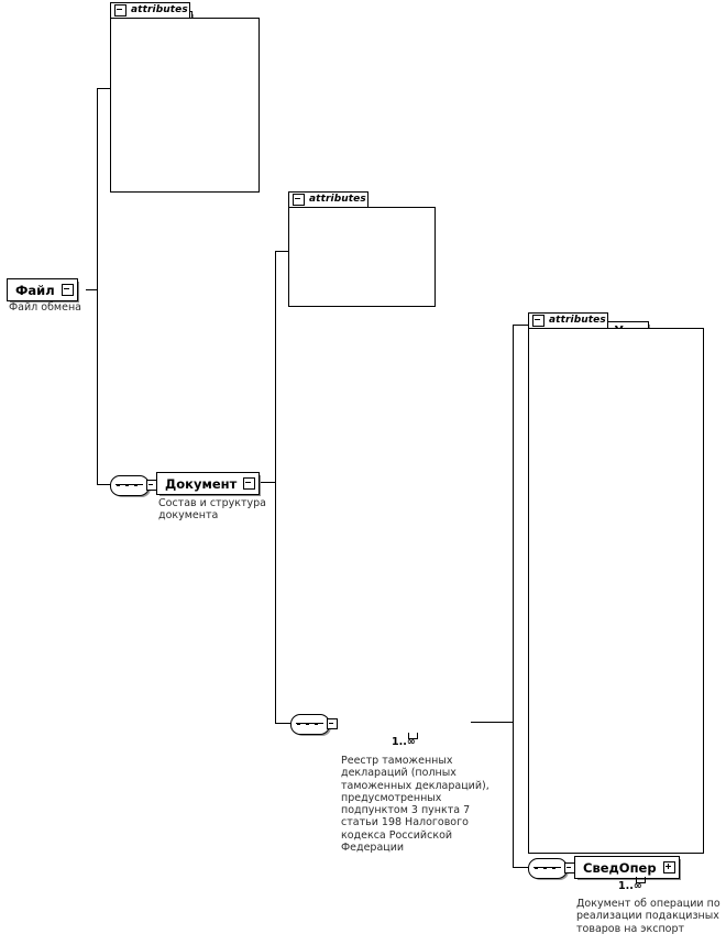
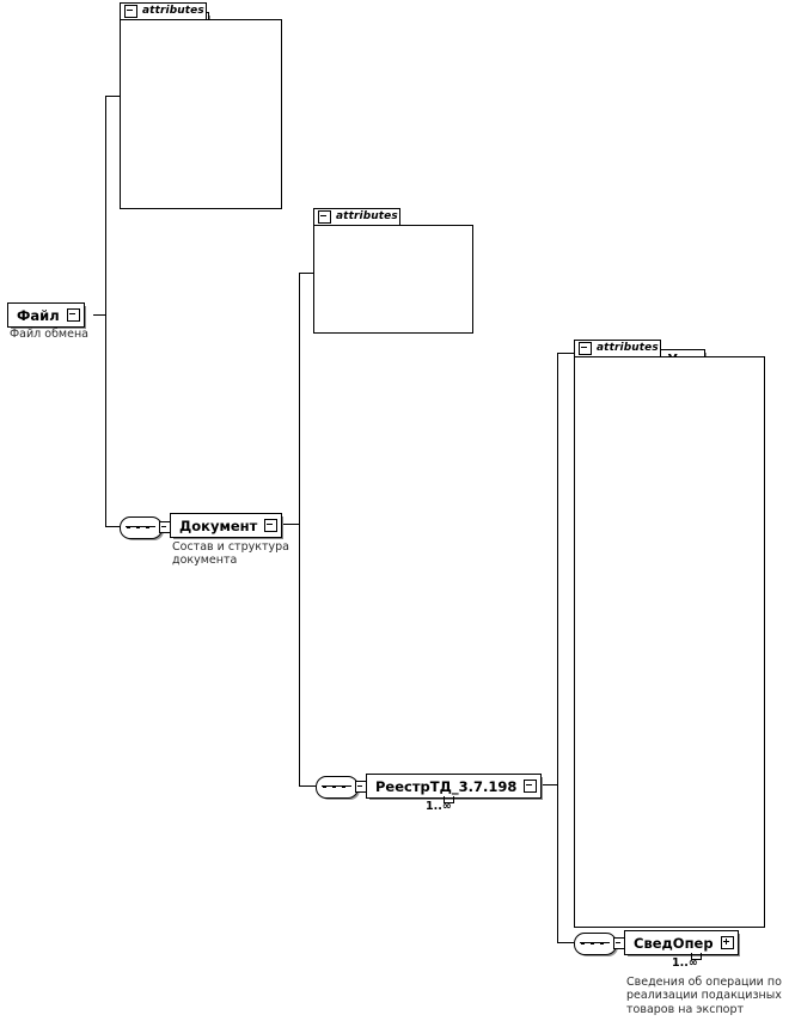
  Файл
  Файл обмена
  attributes
  Документ
  Состав и структура документа
  attributes
+ РеестрТД_3.7.198
  1..∞
- Реестр таможенных деклараций (полных таможенных деклараций), предусмотренных подпунктом 3 пункта 7 статьи 198 Налогового кодекса Российской Федерации
  attributes
  СведОпер
  1..∞
- Документ об операции по реализации подакцизных товаров на экспорт
+ Сведения об операции по реализации подакцизных товаров на экспорт
